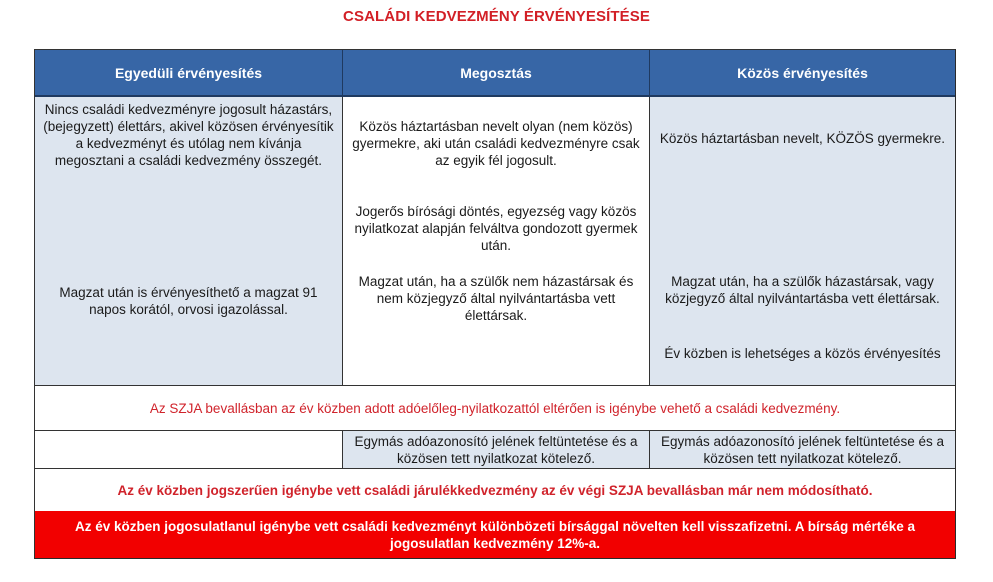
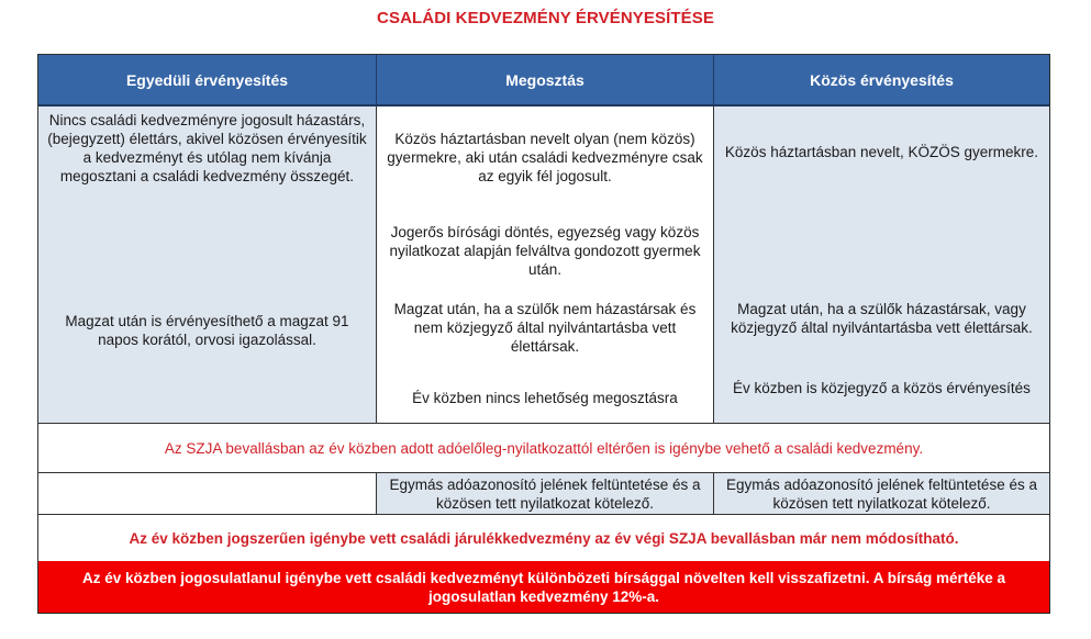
  CSALÁDI KEDVEZMÉNY ÉRVÉNYESÍTÉSE
  Egyedüli érvényesítés
  Megosztás
  Közös érvényesítés
  Nincs családi kedvezményre jogosult házastárs, (bejegyzett) élettárs, akivel közösen érvényesítik a kedvezményt és utólag nem kívánja megosztani a családi kedvezmény összegét.
  Magzat után is érvényesíthető a magzat 91 napos korától, orvosi igazolással.
  Közös háztartásban nevelt olyan (nem közös) gyermekre, aki után családi kedvezményre csak az egyik fél jogosult.
  Jogerős bírósági döntés, egyezség vagy közös nyilatkozat alapján felváltva gondozott gyermek után.
  Magzat után, ha a szülők nem házastársak és nem közjegyző által nyilvántartásba vett élettársak.
+ Év közben nincs lehetőség megosztásra
  Közös háztartásban nevelt, KÖZÖS gyermekre.
  Magzat után, ha a szülők házastársak, vagy közjegyző által nyilvántartásba vett élettársak.
- Év közben is lehetséges a közös érvényesítés
+ Év közben is közjegyző a közös érvényesítés
  Az SZJA bevallásban az év közben adott adóelőleg-nyilatkozattól eltérően is igénybe vehető a családi kedvezmény.
  Egymás adóazonosító jelének feltüntetése és a közösen tett nyilatkozat kötelező.
  Egymás adóazonosító jelének feltüntetése és a közösen tett nyilatkozat kötelező.
  Az év közben jogszerűen igénybe vett családi járulékkedvezmény az év végi SZJA bevallásban már nem módosítható.
  Az év közben jogosulatlanul igénybe vett családi kedvezményt különbözeti bírsággal növelten kell visszafizetni. A bírság mértéke a jogosulatlan kedvezmény 12%-a.
